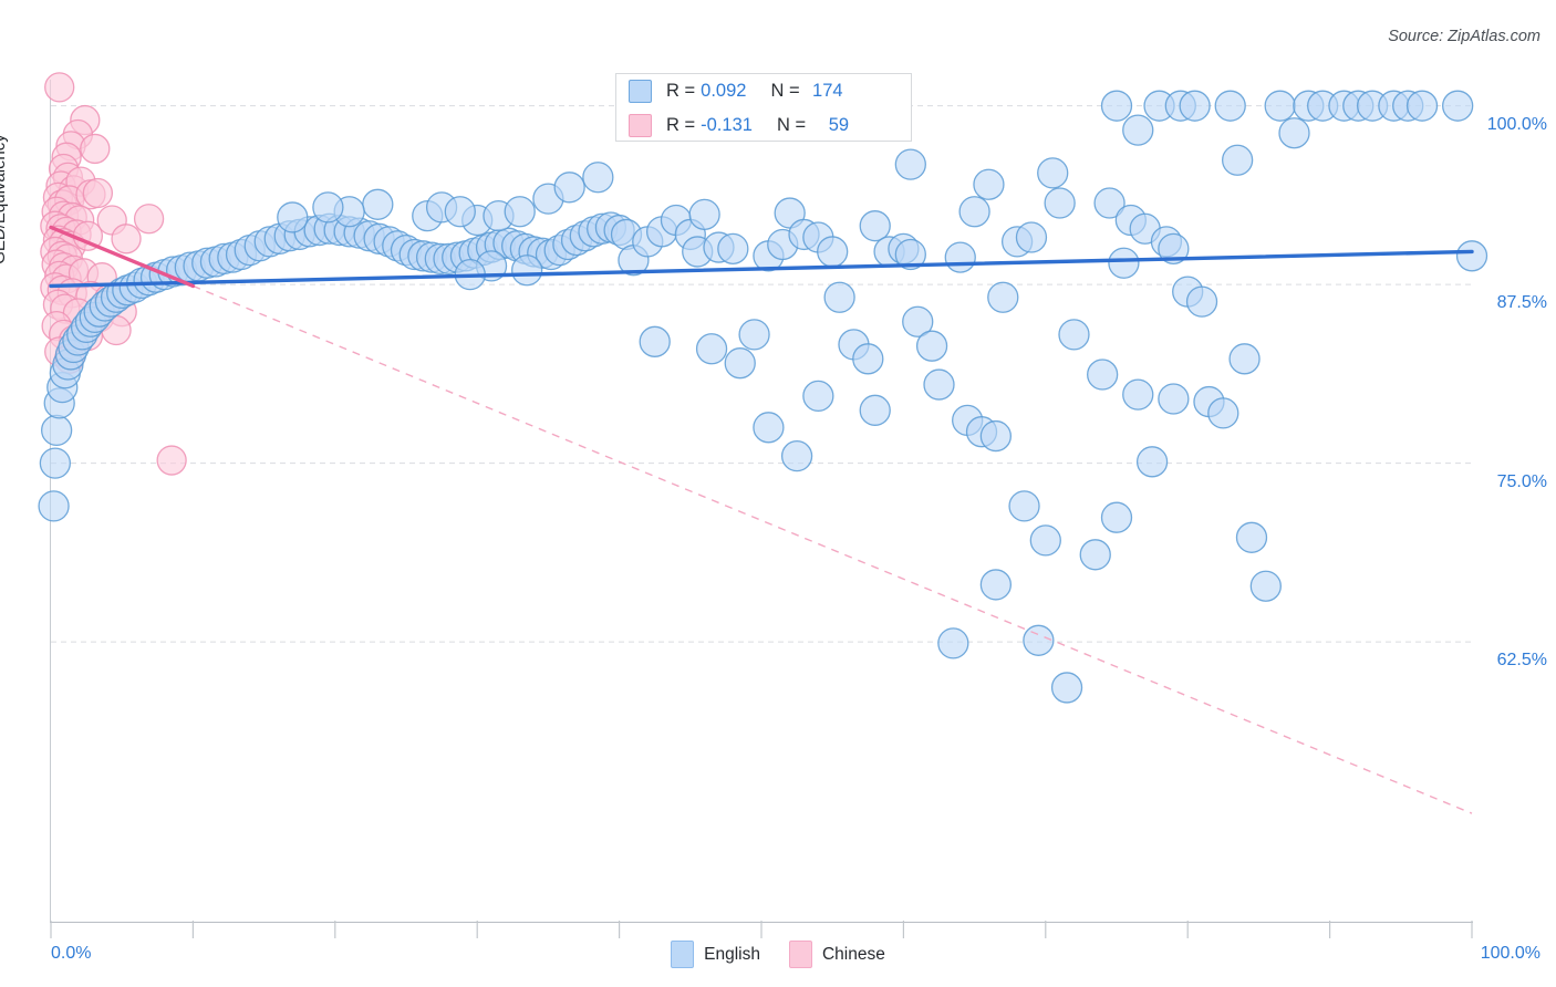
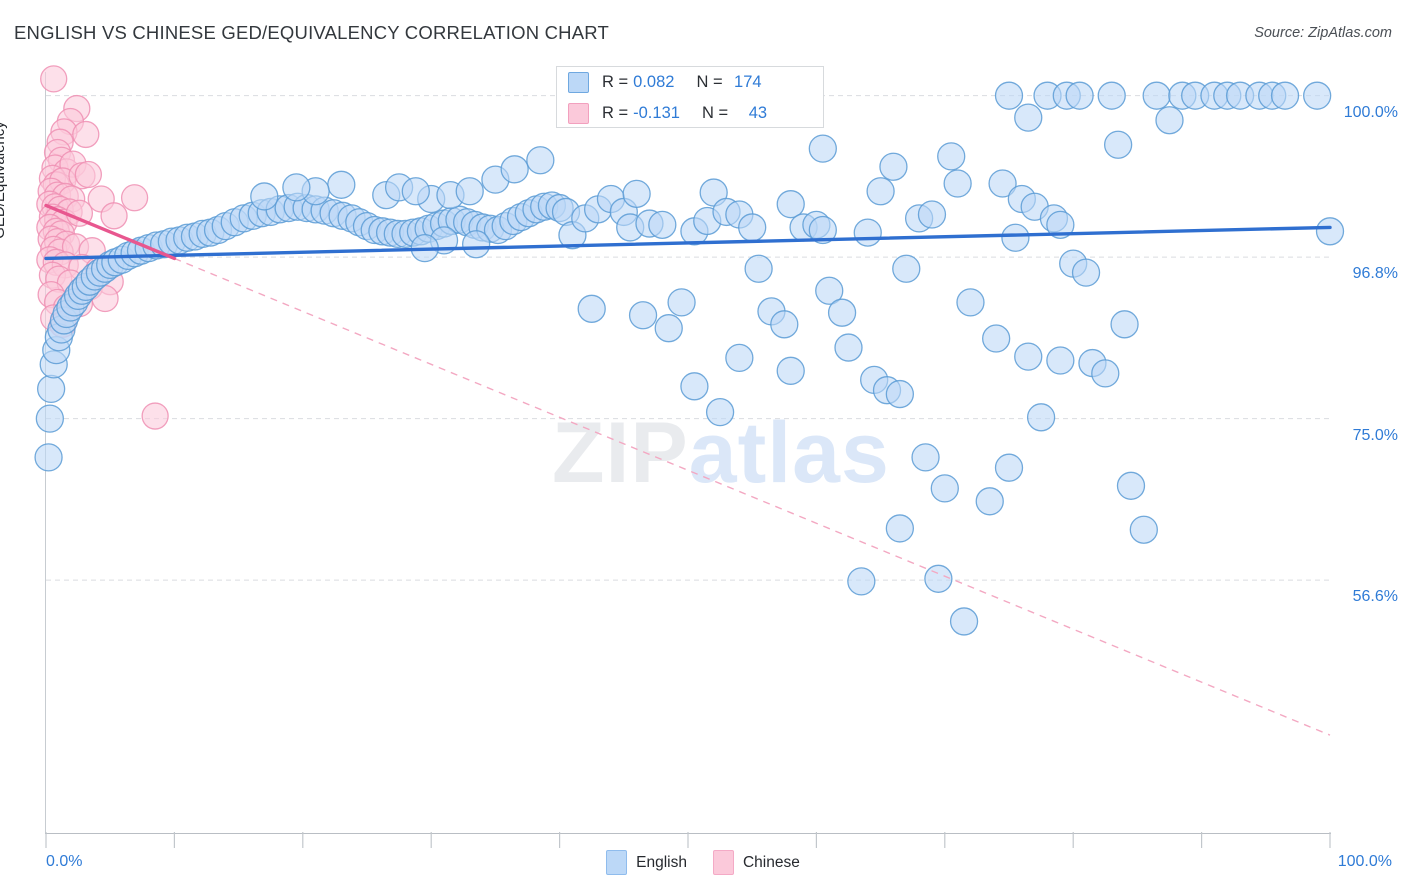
+ ENGLISH VS CHINESE GED/EQUIVALENCY CORRELATION CHART
  Source: ZipAtlas.com
+ ZIPatlas
  100.0%
- 87.5%
+ 96.8%
  75.0%
- 62.5%
+ 56.6%
  0.0%
  100.0%
  R =
- 0.092
+ 0.082
  N =
  174
  R =
  -0.131
  N =
- 59
+ 43
  English
  Chinese
